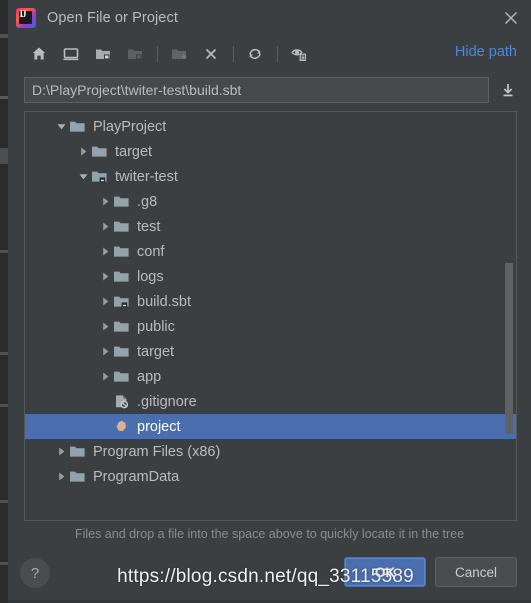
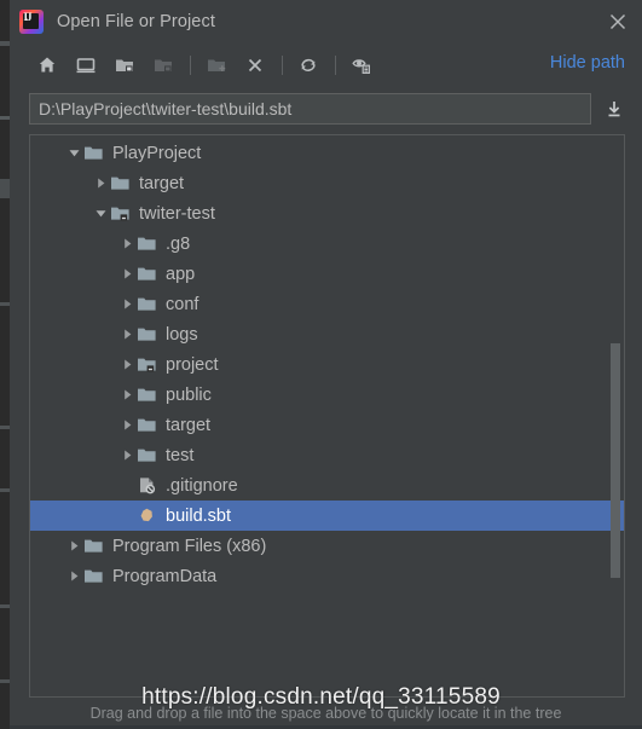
  IJ
  Open File or Project
  Hide path
  D:\PlayProject\twiter-test\build.sbt
  PlayProject
  target
  twiter-test
  .g8
- test
+ app
  conf
  logs
- build.sbt
+ project
  public
  target
- app
+ test
  .gitignore
- project
+ build.sbt
  Program Files (x86)
  ProgramData
- Files and drop a file into the space above to quickly locate it in the tree
+ Drag and drop a file into the space above to quickly locate it in the tree
- ?
- OK
- Cancel
  https://blog.csdn.net/qq_33115589
